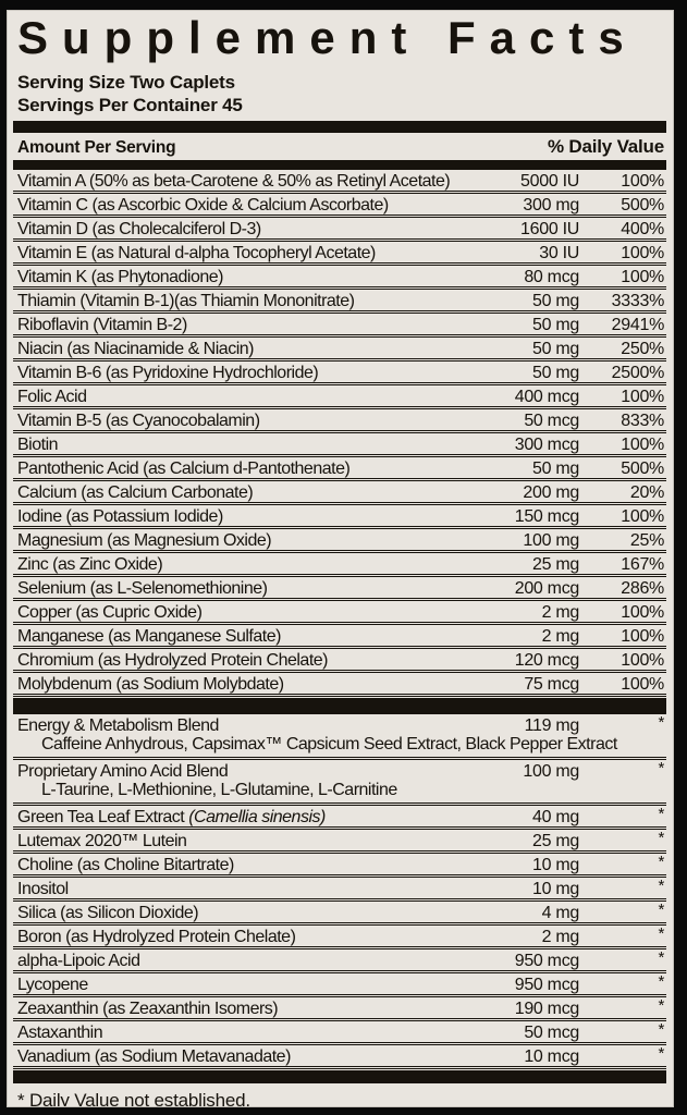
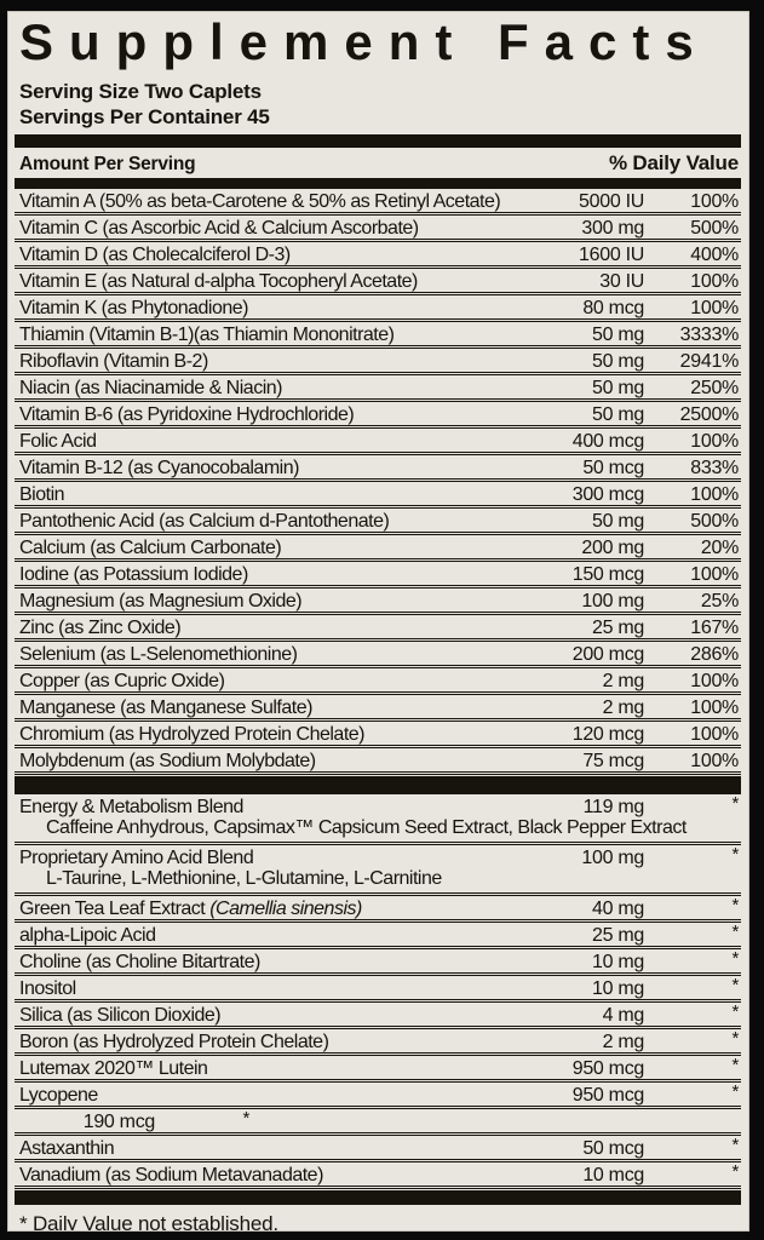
  Supplement Facts
  Serving Size Two Caplets
  Servings Per Container 45
  Amount Per Serving
  % Daily Value
  Vitamin A (50% as beta-Carotene & 50% as Retinyl Acetate)
  5000 IU
  100%
- Vitamin C (as Ascorbic Oxide & Calcium Ascorbate)
+ Vitamin C (as Ascorbic Acid & Calcium Ascorbate)
  300 mg
  500%
  Vitamin D (as Cholecalciferol D-3)
  1600 IU
  400%
  Vitamin E (as Natural d-alpha Tocopheryl Acetate)
  30 IU
  100%
  Vitamin K (as Phytonadione)
  80 mcg
  100%
  Thiamin (Vitamin B-1)(as Thiamin Mononitrate)
  50 mg
  3333%
  Riboflavin (Vitamin B-2)
  50 mg
  2941%
  Niacin (as Niacinamide & Niacin)
  50 mg
  250%
  Vitamin B-6 (as Pyridoxine Hydrochloride)
  50 mg
  2500%
  Folic Acid
  400 mcg
  100%
- Vitamin B-5 (as Cyanocobalamin)
+ Vitamin B-12 (as Cyanocobalamin)
  50 mcg
  833%
  Biotin
  300 mcg
  100%
  Pantothenic Acid (as Calcium d-Pantothenate)
  50 mg
  500%
  Calcium (as Calcium Carbonate)
  200 mg
  20%
  Iodine (as Potassium Iodide)
  150 mcg
  100%
  Magnesium (as Magnesium Oxide)
  100 mg
  25%
  Zinc (as Zinc Oxide)
  25 mg
  167%
  Selenium (as L-Selenomethionine)
  200 mcg
  286%
  Copper (as Cupric Oxide)
  2 mg
  100%
  Manganese (as Manganese Sulfate)
  2 mg
  100%
  Chromium (as Hydrolyzed Protein Chelate)
  120 mcg
  100%
  Molybdenum (as Sodium Molybdate)
  75 mcg
  100%
  Energy & Metabolism Blend
  119 mg
  *
  Caffeine Anhydrous, Capsimax™ Capsicum Seed Extract, Black Pepper Extract
  Proprietary Amino Acid Blend
  100 mg
  *
  L-Taurine, L-Methionine, L-Glutamine, L-Carnitine
  Green Tea Leaf Extract (Camellia sinensis)
  40 mg
  *
- Lutemax 2020™ Lutein
+ alpha-Lipoic Acid
  25 mg
  *
  Choline (as Choline Bitartrate)
  10 mg
  *
  Inositol
  10 mg
  *
  Silica (as Silicon Dioxide)
  4 mg
  *
  Boron (as Hydrolyzed Protein Chelate)
  2 mg
  *
- alpha-Lipoic Acid
+ Lutemax 2020™ Lutein
  950 mcg
  *
  Lycopene
  950 mcg
  *
- Zeaxanthin (as Zeaxanthin Isomers)
  190 mcg
  *
  Astaxanthin
  50 mcg
  *
  Vanadium (as Sodium Metavanadate)
  10 mcg
  *
  * Daily Value not established.
